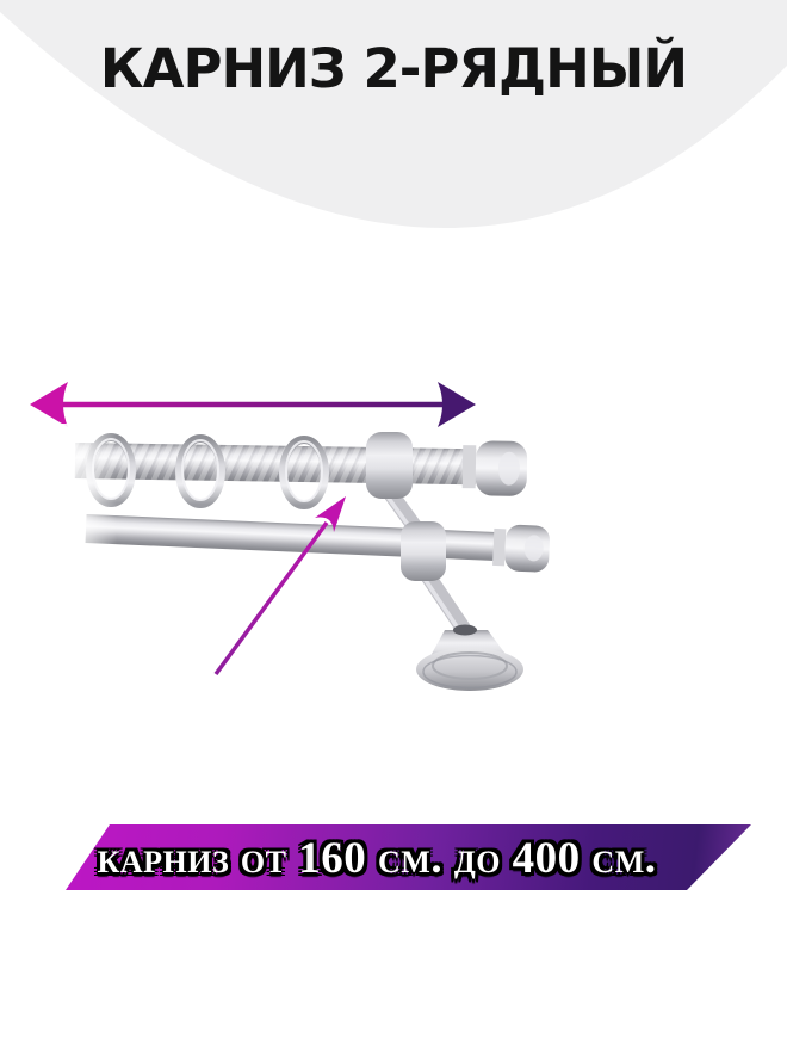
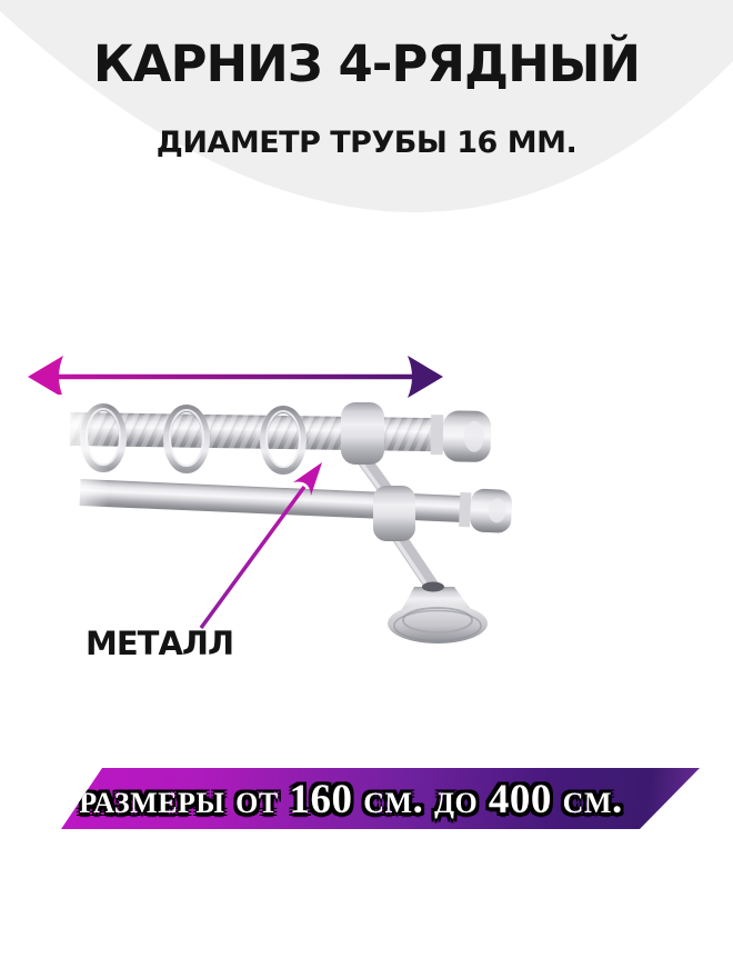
- КАРНИЗ 2-РЯДНЫЙ
+ КАРНИЗ 4-РЯДНЫЙ
+ ДИАМЕТР ТРУБЫ 16 ММ.
+ МЕТАЛЛ
- карниз от 160 см. до 400 см.
+ размеры от 160 см. до 400 см.
